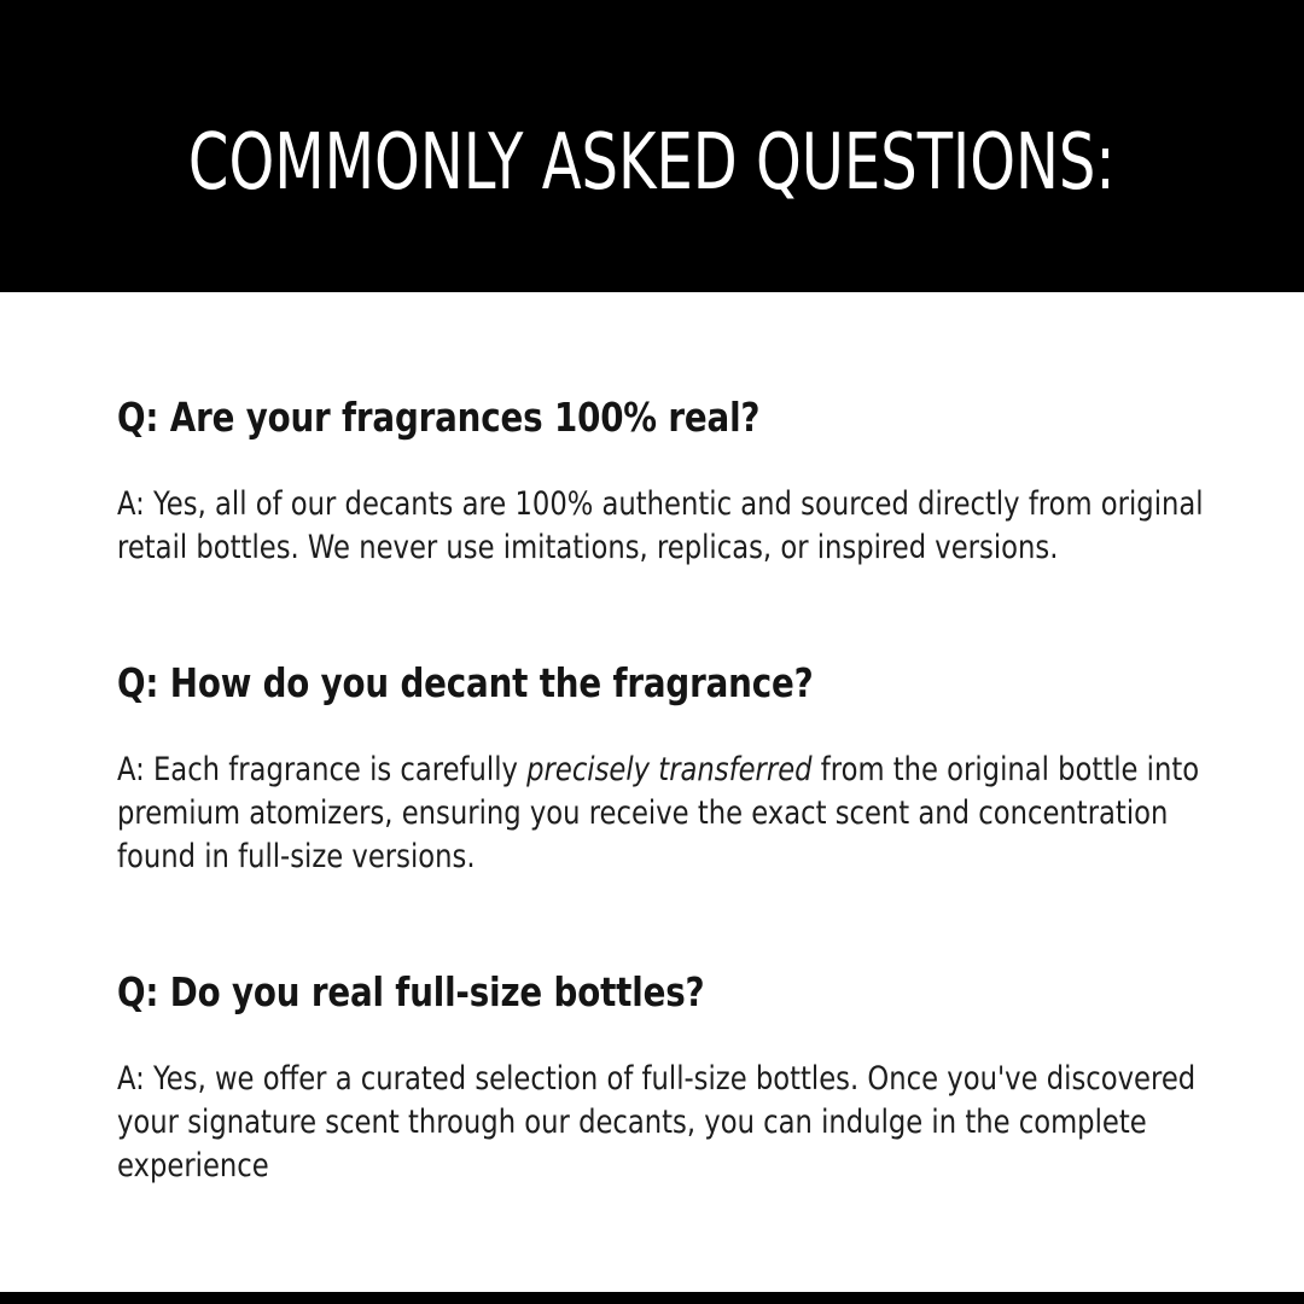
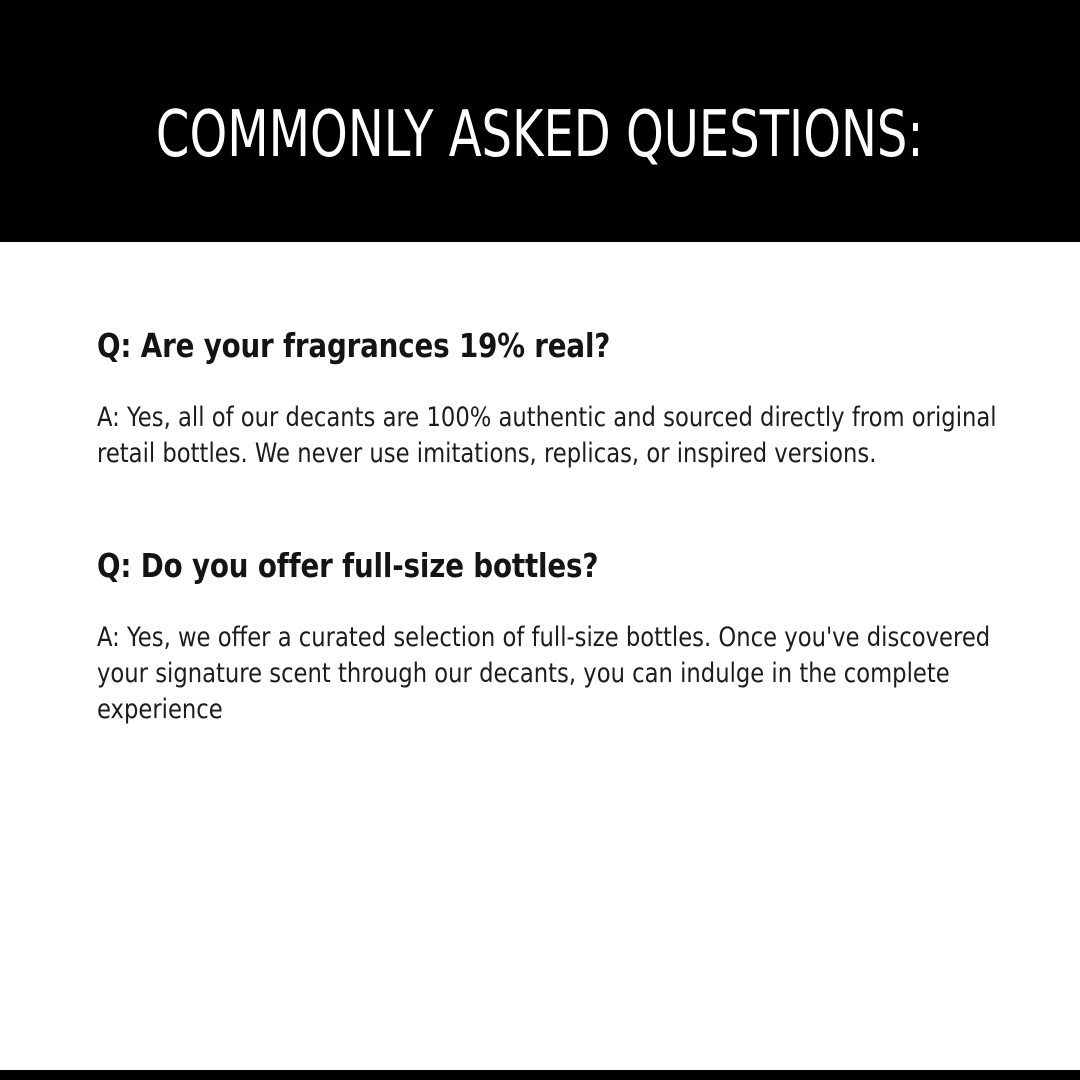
  COMMONLY ASKED QUESTIONS:
- Q: Are your fragrances 100% real?
+ Q: Are your fragrances 19% real?
  A: Yes, all of our decants are 100% authentic and sourced directly from original
  retail bottles. We never use imitations, replicas, or inspired versions.
- Q: How do you decant the fragrance?
- A: Each fragrance is carefully precisely transferred from the original bottle into
- premium atomizers, ensuring you receive the exact scent and concentration
- found in full-size versions.
- Q: Do you real full-size bottles?
+ Q: Do you offer full-size bottles?
  A: Yes, we offer a curated selection of full-size bottles. Once you've discovered
  your signature scent through our decants, you can indulge in the complete
  experience
